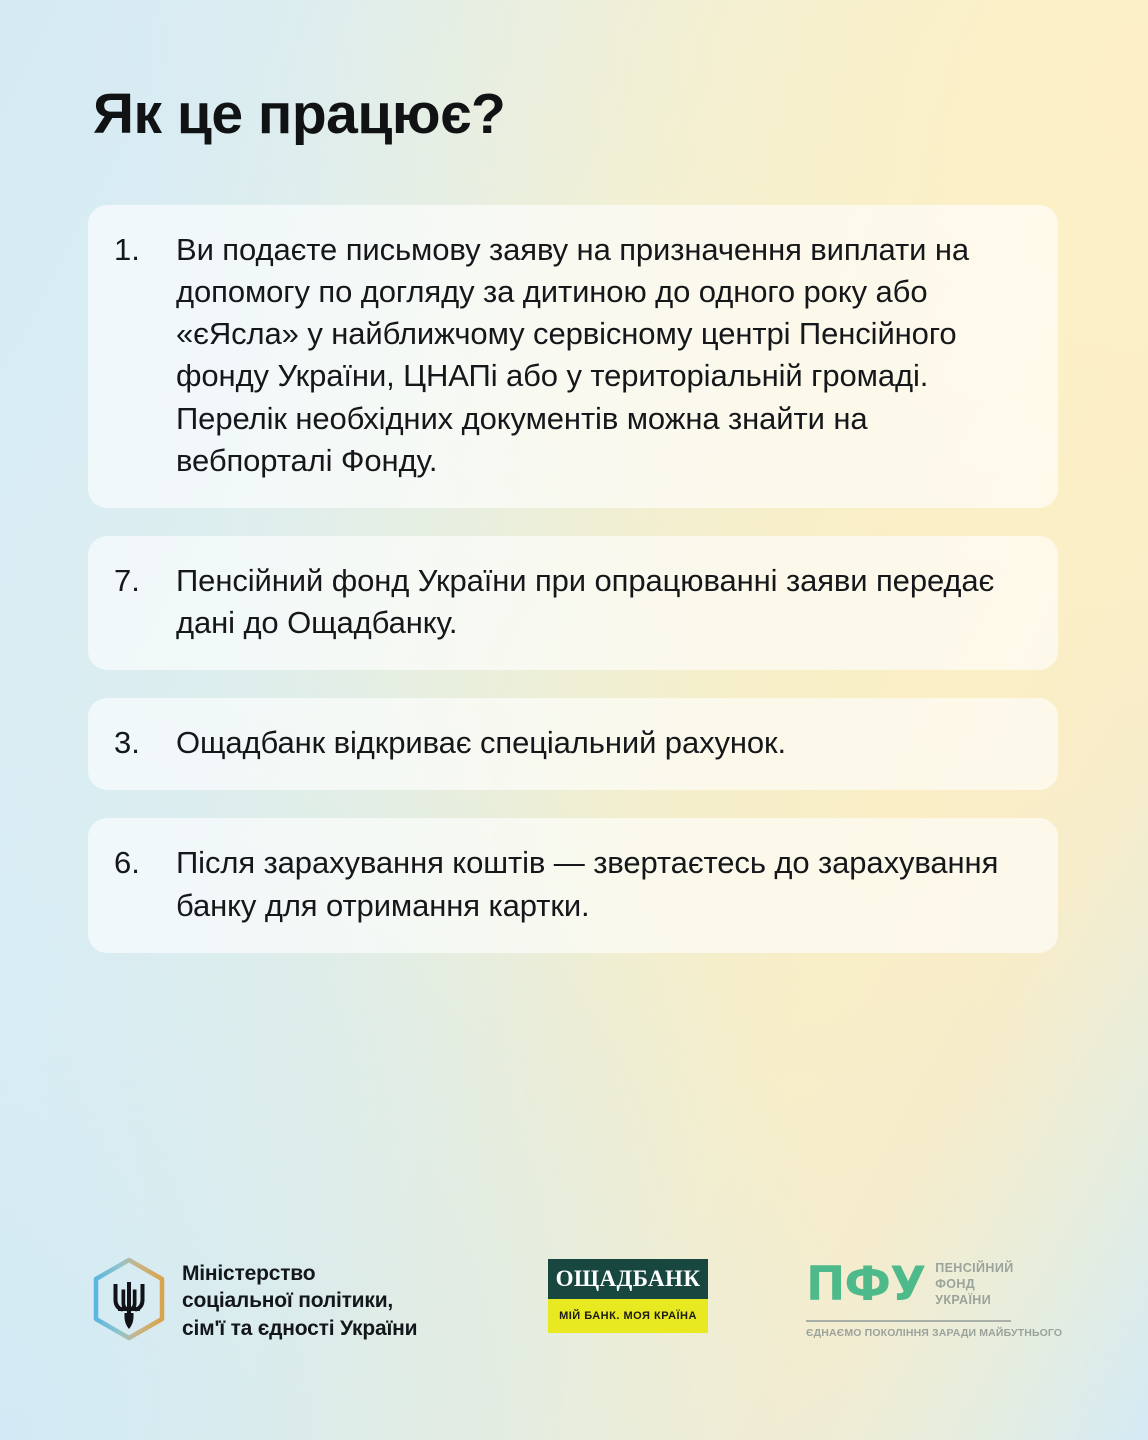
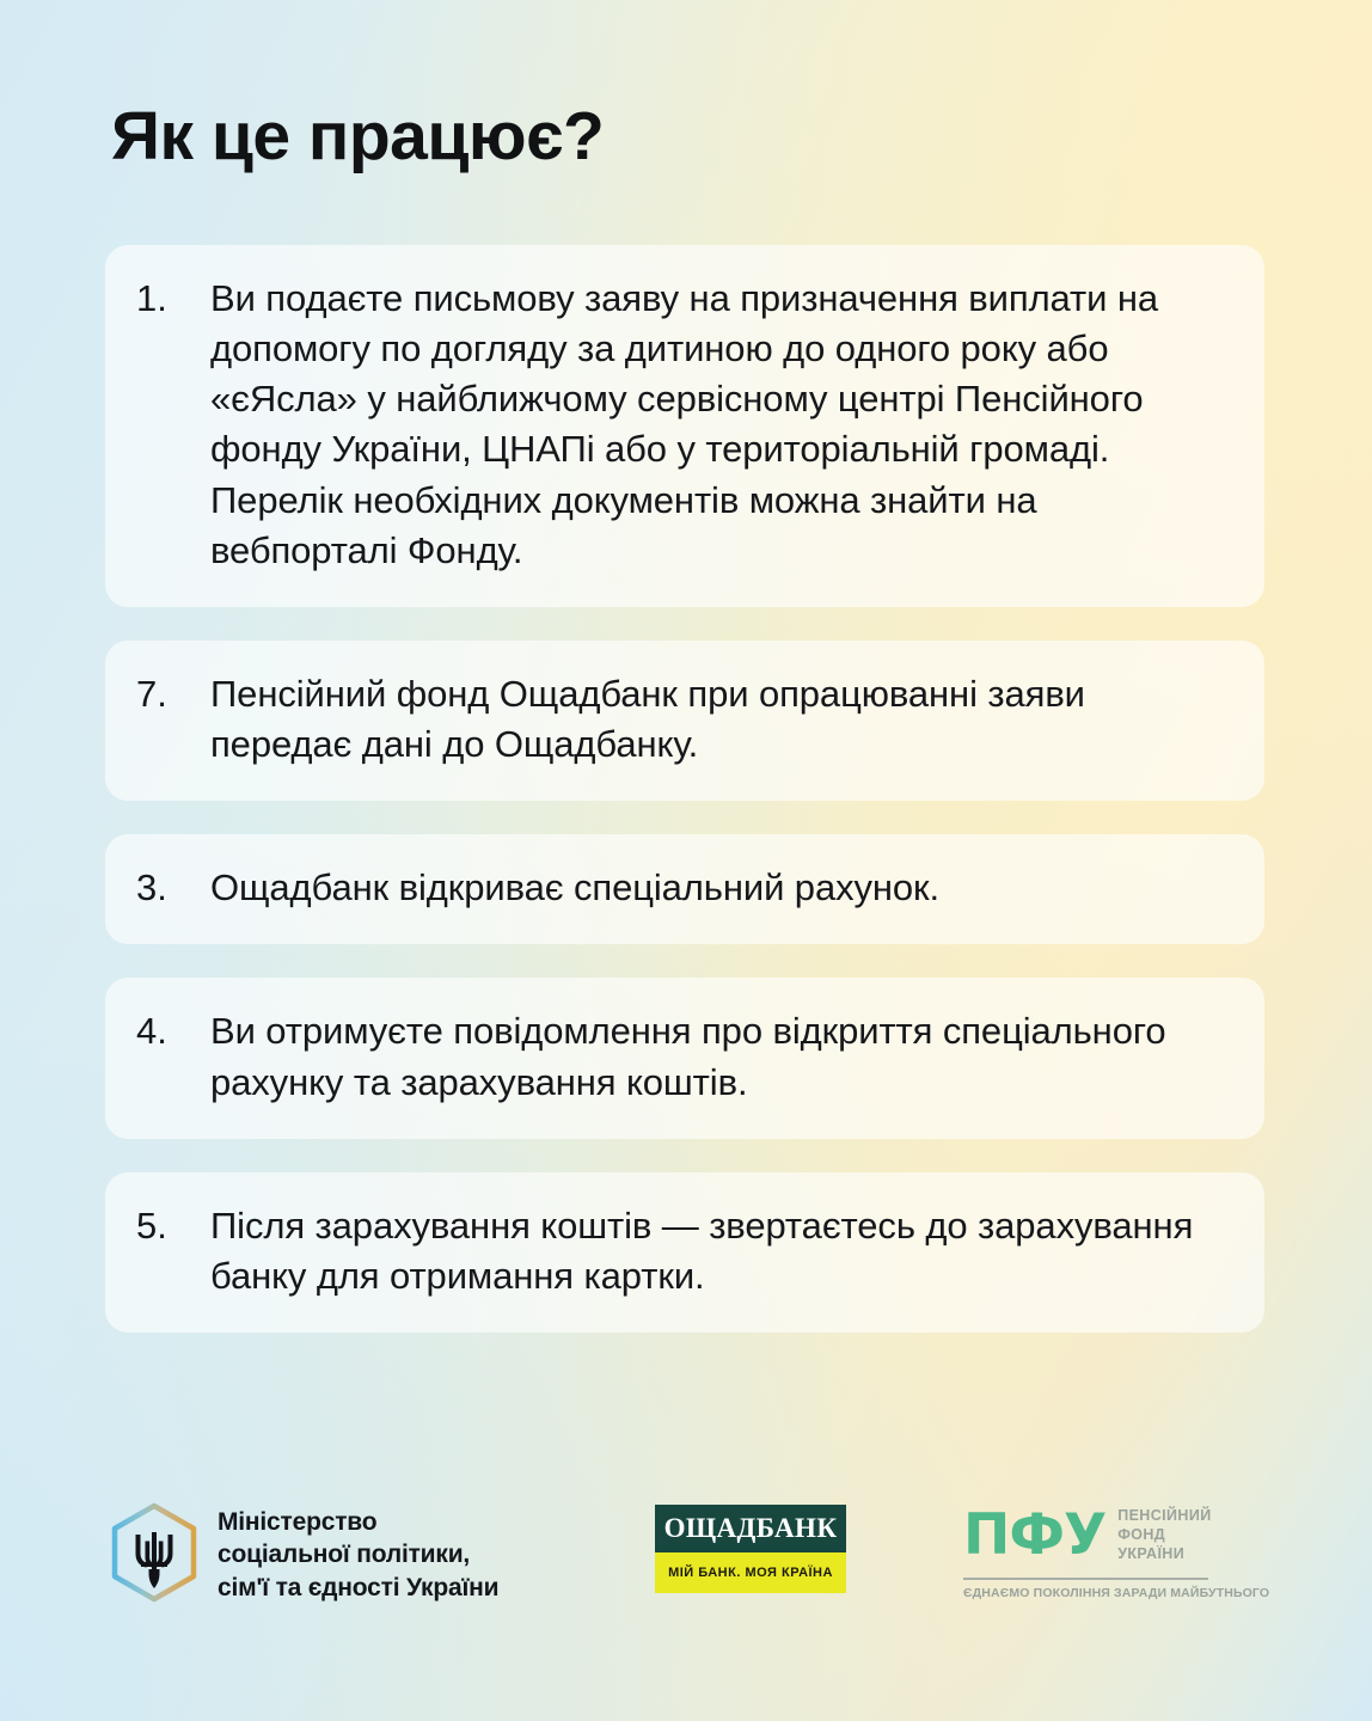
  Як це працює?
  1.
  Ви подаєте письмову заяву на призначення виплати на допомогу по догляду за дитиною до одного року або «єЯсла» у найближчому сервісному центрі Пенсійного фонду України, ЦНАПі або у територіальній громаді. Перелік необхідних документів можна знайти на вебпорталі Фонду.
  7.
- Пенсійний фонд України при опрацюванні заяви передає дані до Ощадбанку.
+ Пенсійний фонд Ощадбанк при опрацюванні заяви передає дані до Ощадбанку.
  3.
  Ощадбанк відкриває спеціальний рахунок.
+ 4.
+ Ви отримуєте повідомлення про відкриття спеціального рахунку та зарахування коштів.
- 6.
+ 5.
  Після зарахування коштів — звертаєтесь до зарахування банку для отримання картки.
  Міністерство
  соціальної політики,
  сім'ї та єдності України
  ОЩАДБАНК
  МІЙ БАНК. МОЯ КРАЇНА
  ПФУ
  ПЕНСІЙНИЙ
  ФОНД
  УКРАЇНИ
  ЄДНАЄМО ПОКОЛІННЯ ЗАРАДИ МАЙБУТНЬОГО
